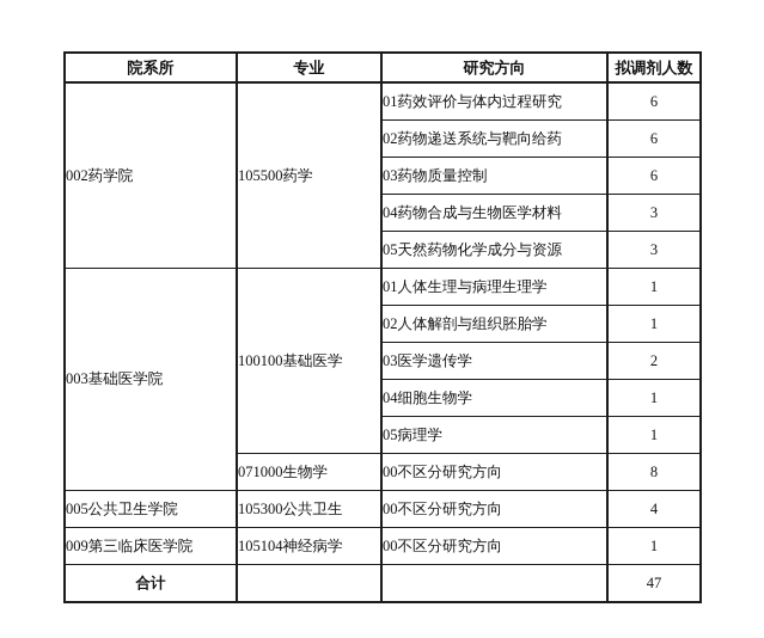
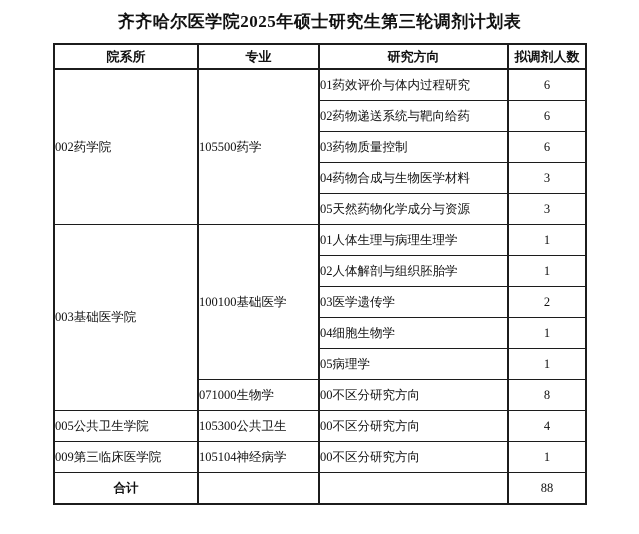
+ 齐齐哈尔医学院2025年硕士研究生第三轮调剂计划表
  院系所	专业	研究方向	拟调剂人数
  002药学院	105500药学	01药效评价与体内过程研究	6
  02药物递送系统与靶向给药	6
  03药物质量控制	6
  04药物合成与生物医学材料	3
  05天然药物化学成分与资源	3
  003基础医学院	100100基础医学	01人体生理与病理生理学	1
  02人体解剖与组织胚胎学	1
  03医学遗传学	2
  04细胞生物学	1
  05病理学	1
  071000生物学	00不区分研究方向	8
  005公共卫生学院	105300公共卫生	00不区分研究方向	4
  009第三临床医学院	105104神经病学	00不区分研究方向	1
- 合计			47
+ 合计			88
